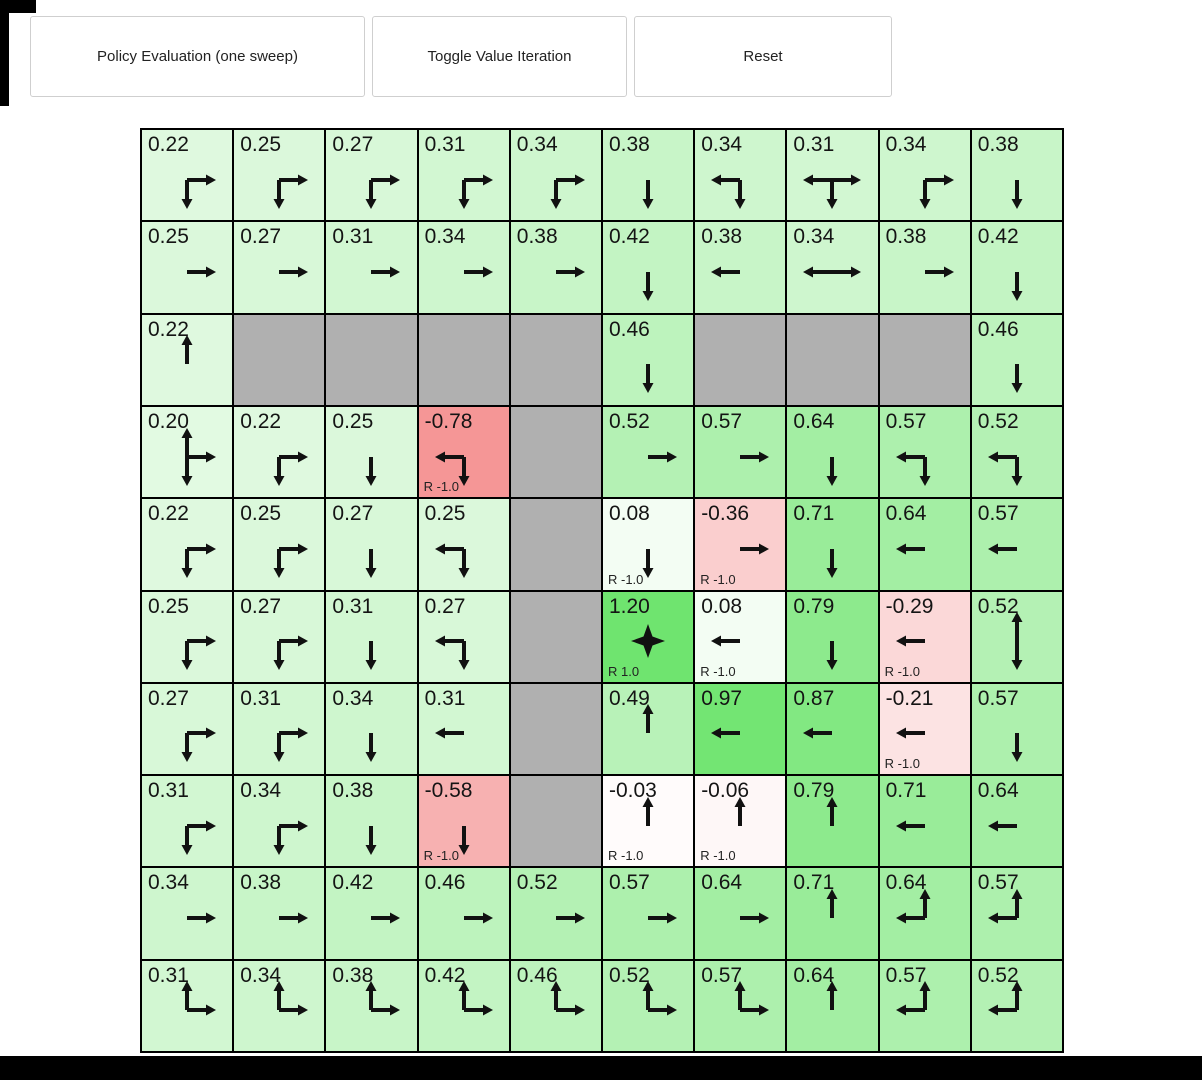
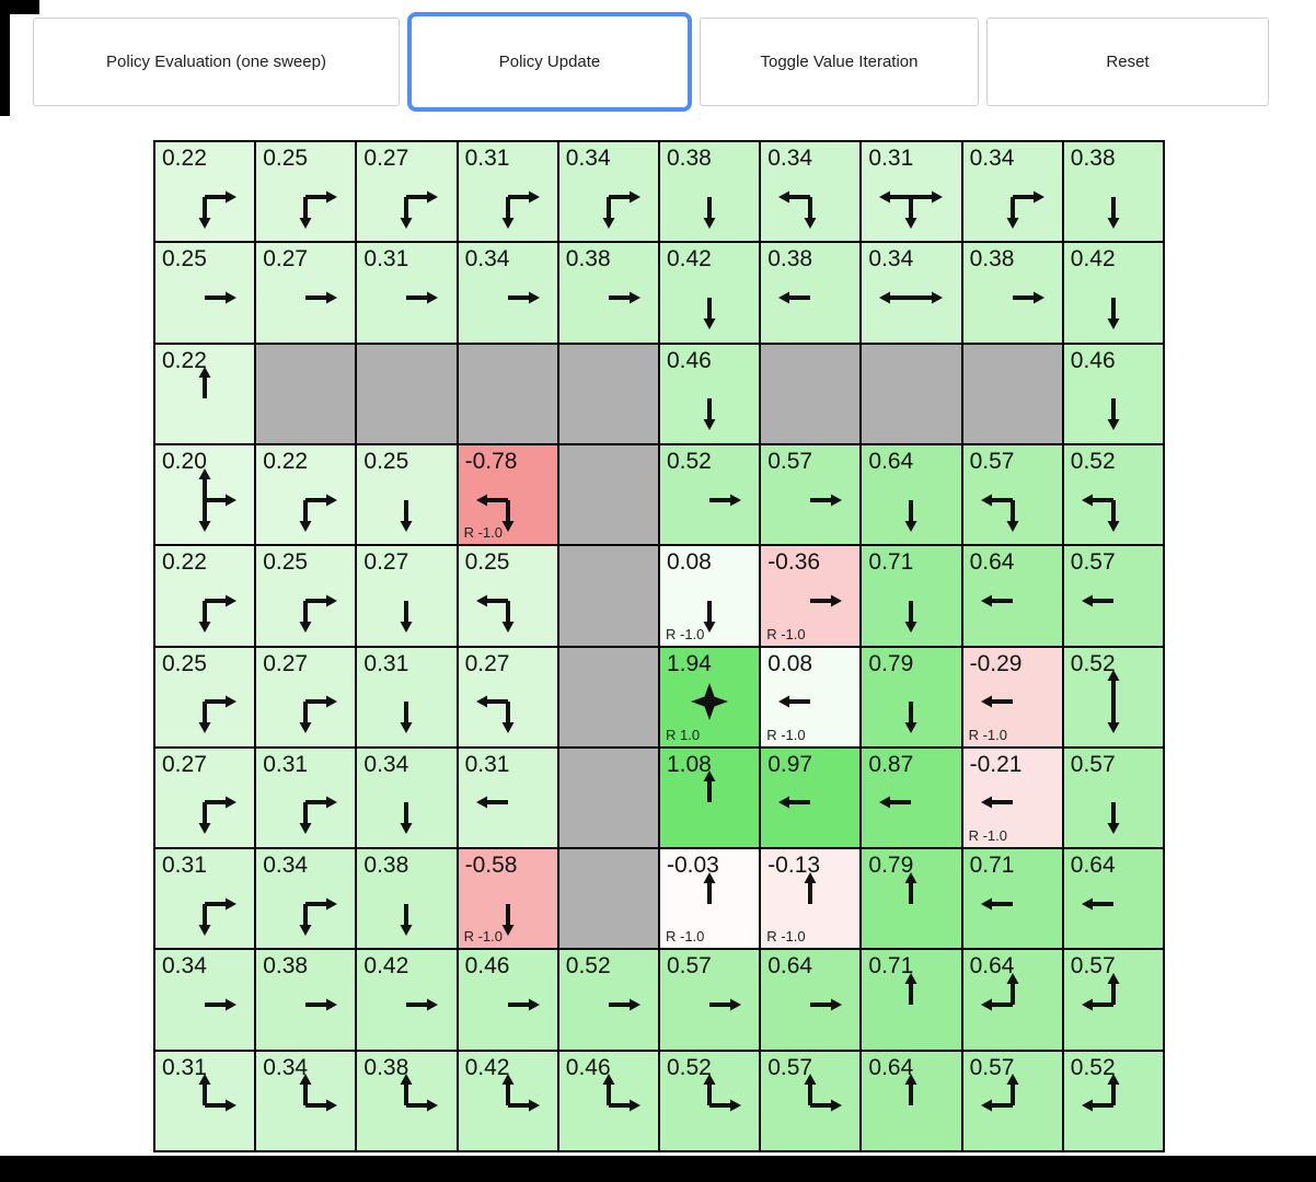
  Policy Evaluation (one sweep)
+ Policy Update
  Toggle Value Iteration
  Reset
  0.22
  0.25
  0.27
  0.31
  0.34
  0.38
  0.34
  0.31
  0.34
  0.38
  0.25
  0.27
  0.31
  0.34
  0.38
  0.42
  0.38
  0.34
  0.38
  0.42
  0.22
  0.46
  0.46
  0.20
  0.22
  0.25
  -0.78
  R -1.0
  0.52
  0.57
  0.64
  0.57
  0.52
  0.22
  0.25
  0.27
  0.25
  0.08
  R -1.0
  -0.36
  R -1.0
  0.71
  0.64
  0.57
  0.25
  0.27
  0.31
  0.27
- 1.20
+ 1.94
  R 1.0
  0.08
  R -1.0
  0.79
  -0.29
  R -1.0
  0.52
  0.27
  0.31
  0.34
  0.31
- 0.49
+ 1.08
  0.97
  0.87
  -0.21
  R -1.0
  0.57
  0.31
  0.34
  0.38
  -0.58
  R -1.0
  -0.03
  R -1.0
- -0.06
+ -0.13
  R -1.0
  0.79
  0.71
  0.64
  0.34
  0.38
  0.42
  0.46
  0.52
  0.57
  0.64
  0.71
  0.64
  0.57
  0.31
  0.34
  0.38
  0.42
  0.46
  0.52
  0.57
  0.64
  0.57
  0.52
